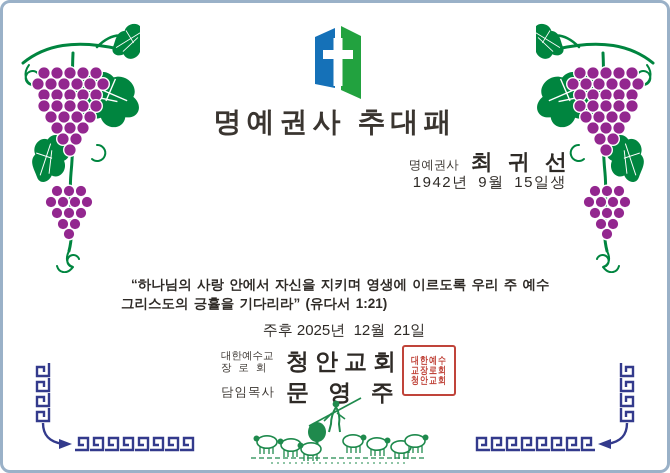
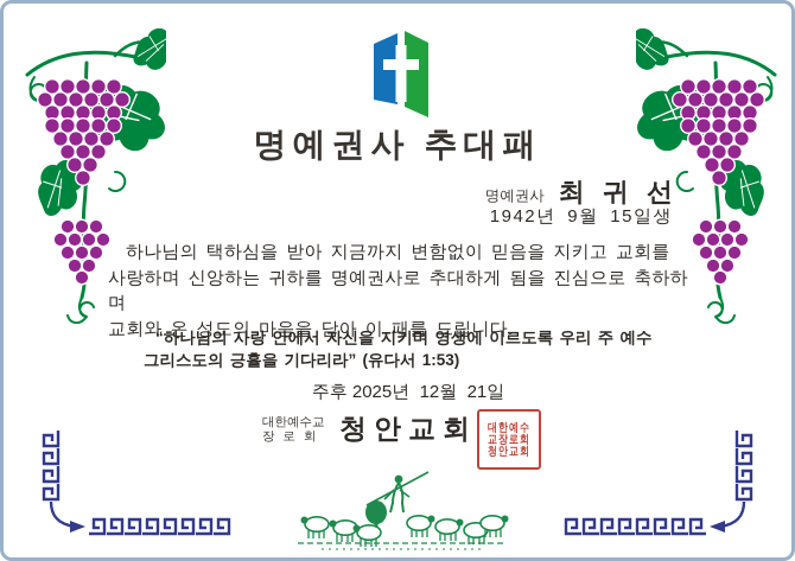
  명예권사 추대패
  명예권사
  최 귀 선
  1942년 9월 15일생
+ 하나님의 택하심을 받아 지금까지 변함없이 믿음을 지키고 교회를
+ 사랑하며 신앙하는 귀하를 명예권사로 추대하게 됨을 진심으로 축하하며
+ 교회와 온 성도의 마음을 담아 이 패를 드립니다.
  “하나님의 사랑 안에서 자신을 지키며 영생에 이르도록 우리 주 예수
- 그리스도의 긍휼을 기다리라” (유다서 1:21)
+ 그리스도의 긍휼을 기다리라” (유다서 1:53)
  주후 2025년 12월 21일
  대한예수교
  장 로 회
  청안교회
- 담임목사
- 문 영 주
  대한예수
  교장로회
  청안교회
